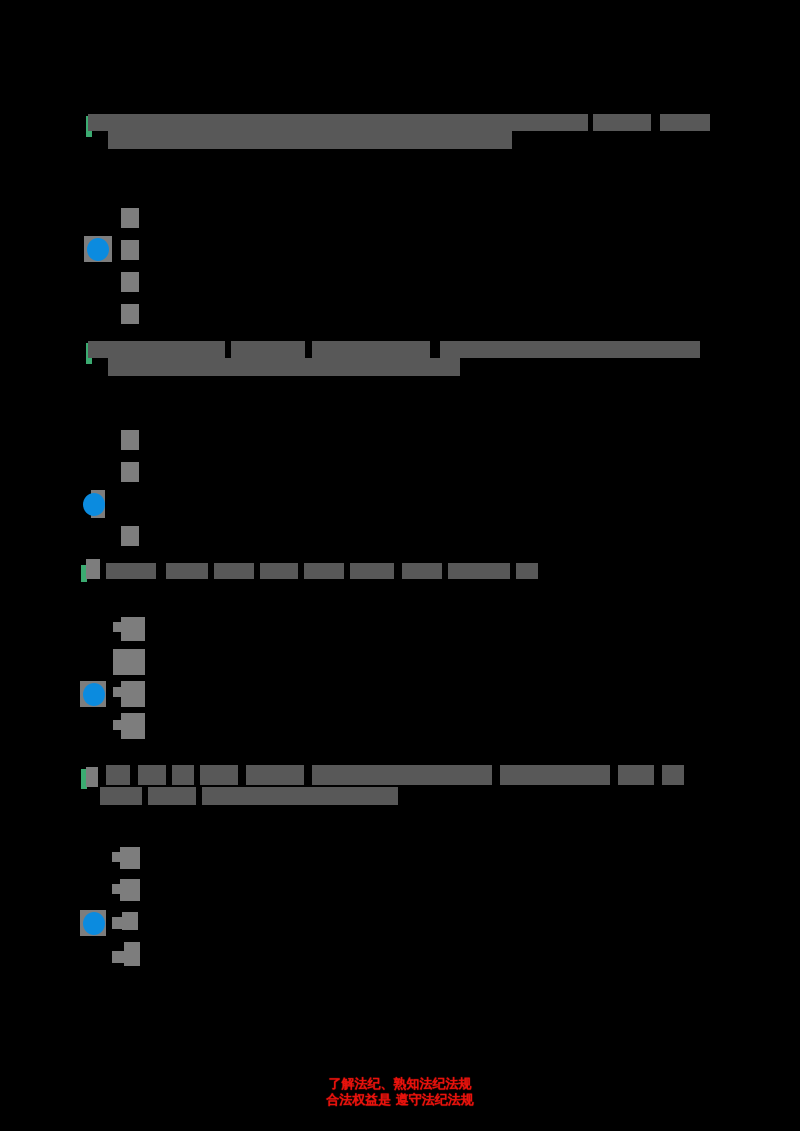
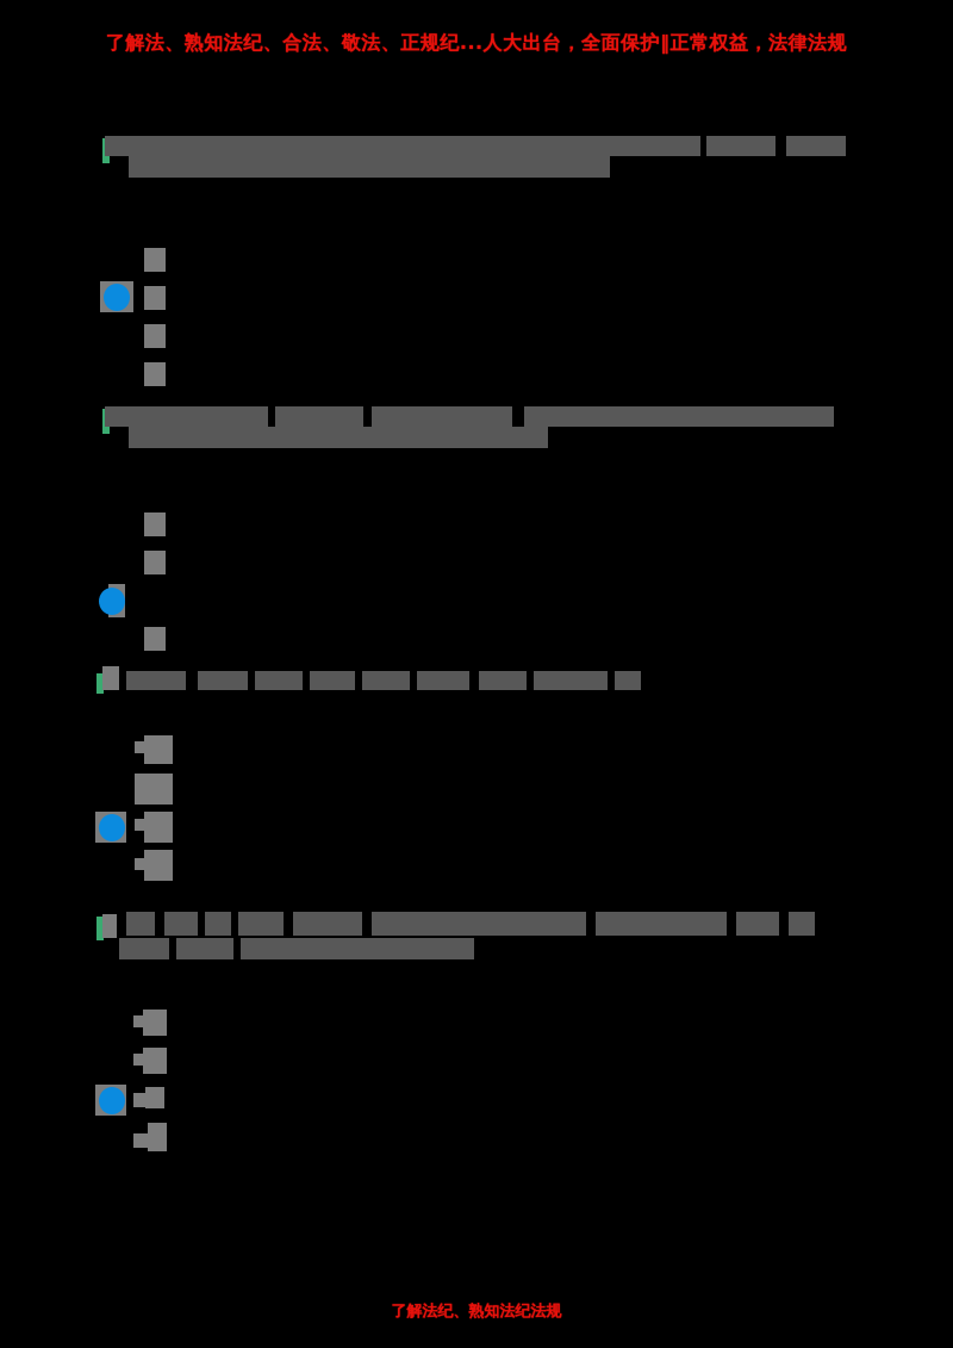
+ 了解法、熟知法纪、合法、敬法、正规纪...人大出台，全面保护‖正常权益，法律法规
  了解法纪、熟知法纪法规
- 合法权益是 遵守法纪法规
